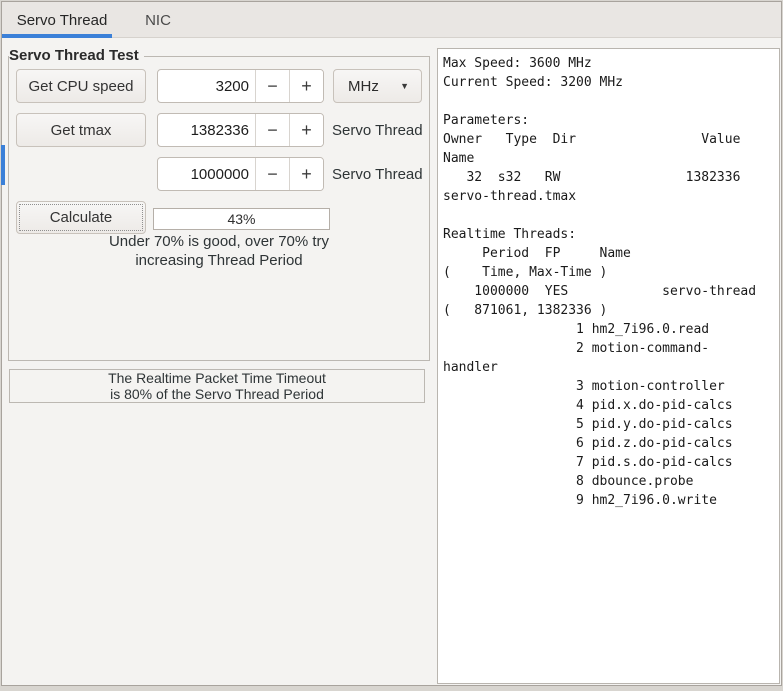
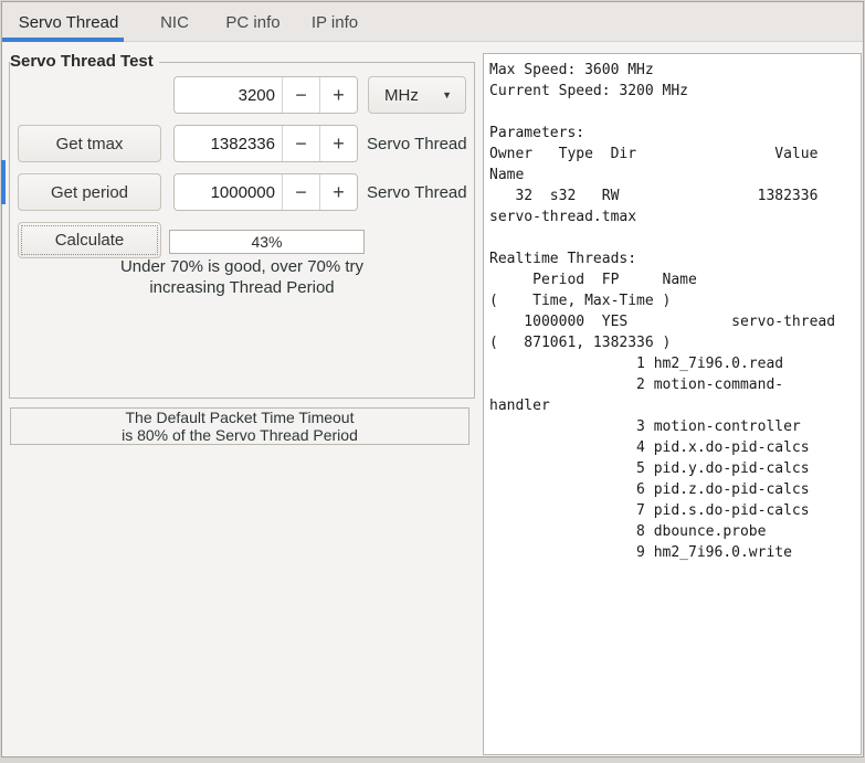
  Servo Thread
  NIC
+ PC info
+ IP info
  Servo Thread Test
- Get CPU speed
  3200
  −
  +
  MHz
  ▼
  Get tmax
  1382336
  −
  +
  Servo Thread
+ Get period
  1000000
  −
  +
  Servo Thread
  Calculate
  43%
  Under 70% is good, over 70% try
  increasing Thread Period
- The Realtime Packet Time Timeout
+ The Default Packet Time Timeout
  is 80% of the Servo Thread Period
  Max Speed: 3600 MHz
  Current Speed: 3200 MHz
  Parameters:
  Owner Type Dir Value
  Name
  32 s32 RW 1382336
  servo-thread.tmax
  Realtime Threads:
  Period FP Name
  ( Time, Max-Time )
  1000000 YES servo-thread
  ( 871061, 1382336 )
  1 hm2_7i96.0.read
  2 motion-command-
  handler
  3 motion-controller
  4 pid.x.do-pid-calcs
  5 pid.y.do-pid-calcs
  6 pid.z.do-pid-calcs
  7 pid.s.do-pid-calcs
  8 dbounce.probe
  9 hm2_7i96.0.write
